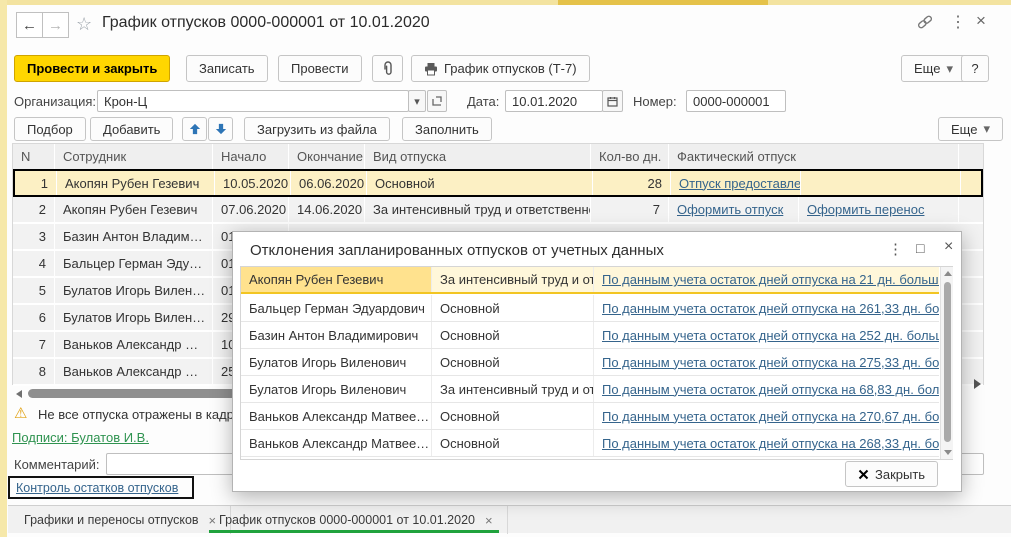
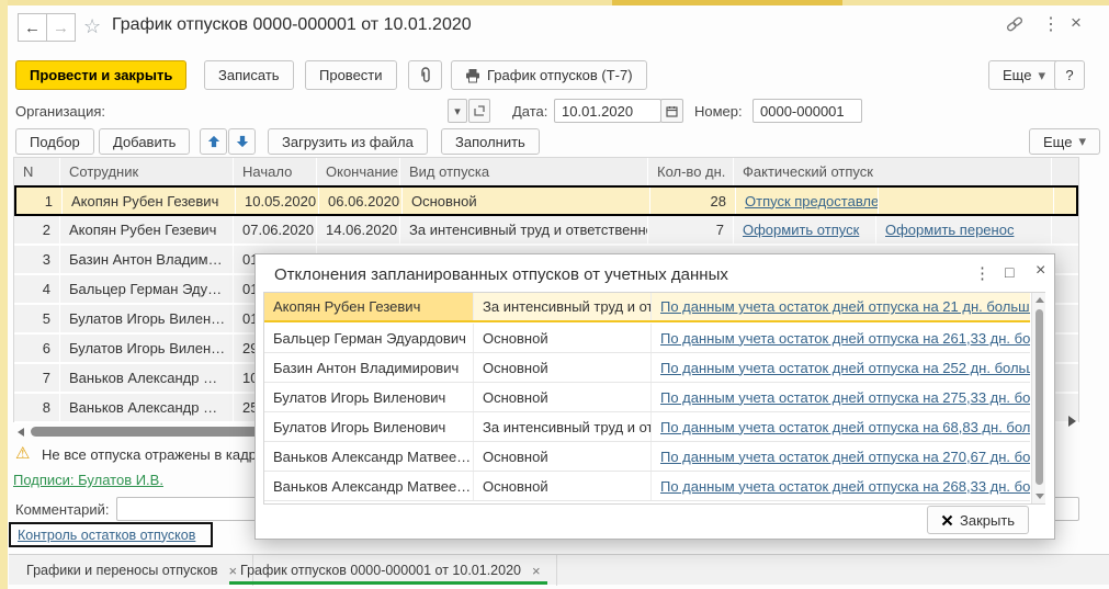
  ←
  →
  ☆
  График отпусков 0000-000001 от 10.01.2020
  ⋮
  ×
  Провести и закрыть
  Записать
  Провести
  График отпусков (Т-7)
  Еще
  ▾
  ?
  Организация:
- Крон-Ц
  ▾
  Дата:
  10.01.2020
  Номер:
  0000-000001
  Подбор
  Добавить
  Загрузить из файла
  Заполнить
  Еще
  ▾
  N
  Сотрудник
  Начало
  Окончание
  Вид отпуска
  Кол-во дн.
  Фактический отпуск
  1
  Акопян Рубен Гезевич
  10.05.2020
  06.06.2020
  Основной
  28
  Отпуск предоставле
  2
  Акопян Рубен Гезевич
  07.06.2020
  14.06.2020
  За интенсивный труд и ответственн
  7
  Оформить отпуск
  Оформить перенос
  3
  Базин Антон Владим…
  4
  Бальцер Герман Эду…
  5
  Булатов Игорь Вилен…
  6
  Булатов Игорь Вилен…
  7
  Ваньков Александр …
  8
  Ваньков Александр …
  ⚠
  Не все отпуска отражены в кадр
  Подписи: Булатов И.В.
  Комментарий:
  Контроль остатков отпусков
  Графики и переносы отпусков
  ×
  График отпусков 0000-000001 от 10.01.2020
  ×
  Отклонения запланированных отпусков от учетных данных
  ⋮
  □
  ×
  Акопян Рубен Гезевич
  За интенсивный труд и от
  По данным учета остаток дней отпуска на 21 дн. больш
  Бальцер Герман Эдуардович
  Основной
  По данным учета остаток дней отпуска на 261,33 дн. бо
  Базин Антон Владимирович
  Основной
  По данным учета остаток дней отпуска на 252 дн. боль
  Булатов Игорь Виленович
  Основной
  По данным учета остаток дней отпуска на 275,33 дн. бо
  Булатов Игорь Виленович
  За интенсивный труд и от
  По данным учета остаток дней отпуска на 68,83 дн. бол
  Ваньков Александр Матвее…
  Основной
  По данным учета остаток дней отпуска на 270,67 дн. бо
  Ваньков Александр Матвее…
  Основной
  По данным учета остаток дней отпуска на 268,33 дн. бо
  Закрыть
